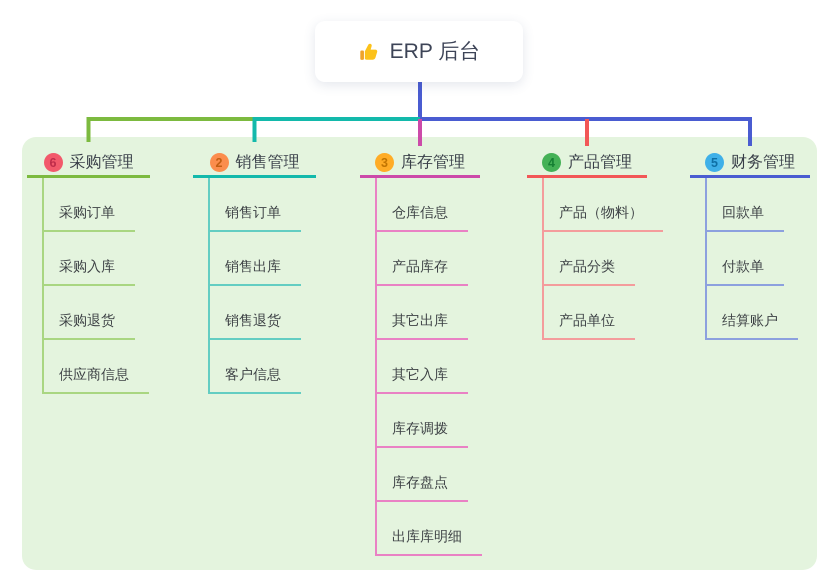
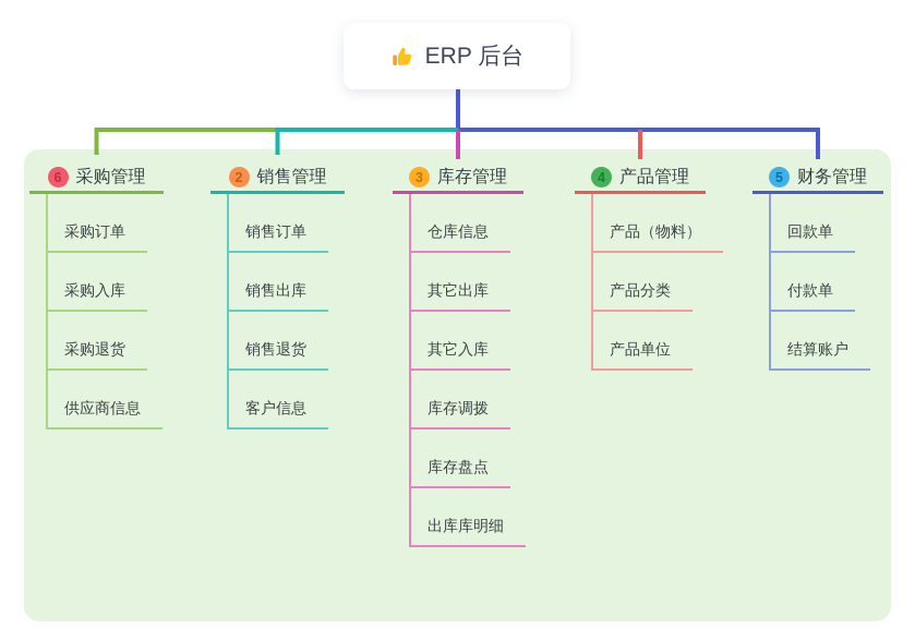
  ERP 后台
  6
  采购管理
  采购订单
  采购入库
  采购退货
  供应商信息
  2
  销售管理
  销售订单
  销售出库
  销售退货
  客户信息
  3
  库存管理
  仓库信息
- 产品库存
  其它出库
  其它入库
  库存调拨
  库存盘点
  出库库明细
  4
  产品管理
  产品（物料）
  产品分类
  产品单位
  5
  财务管理
  回款单
  付款单
  结算账户
